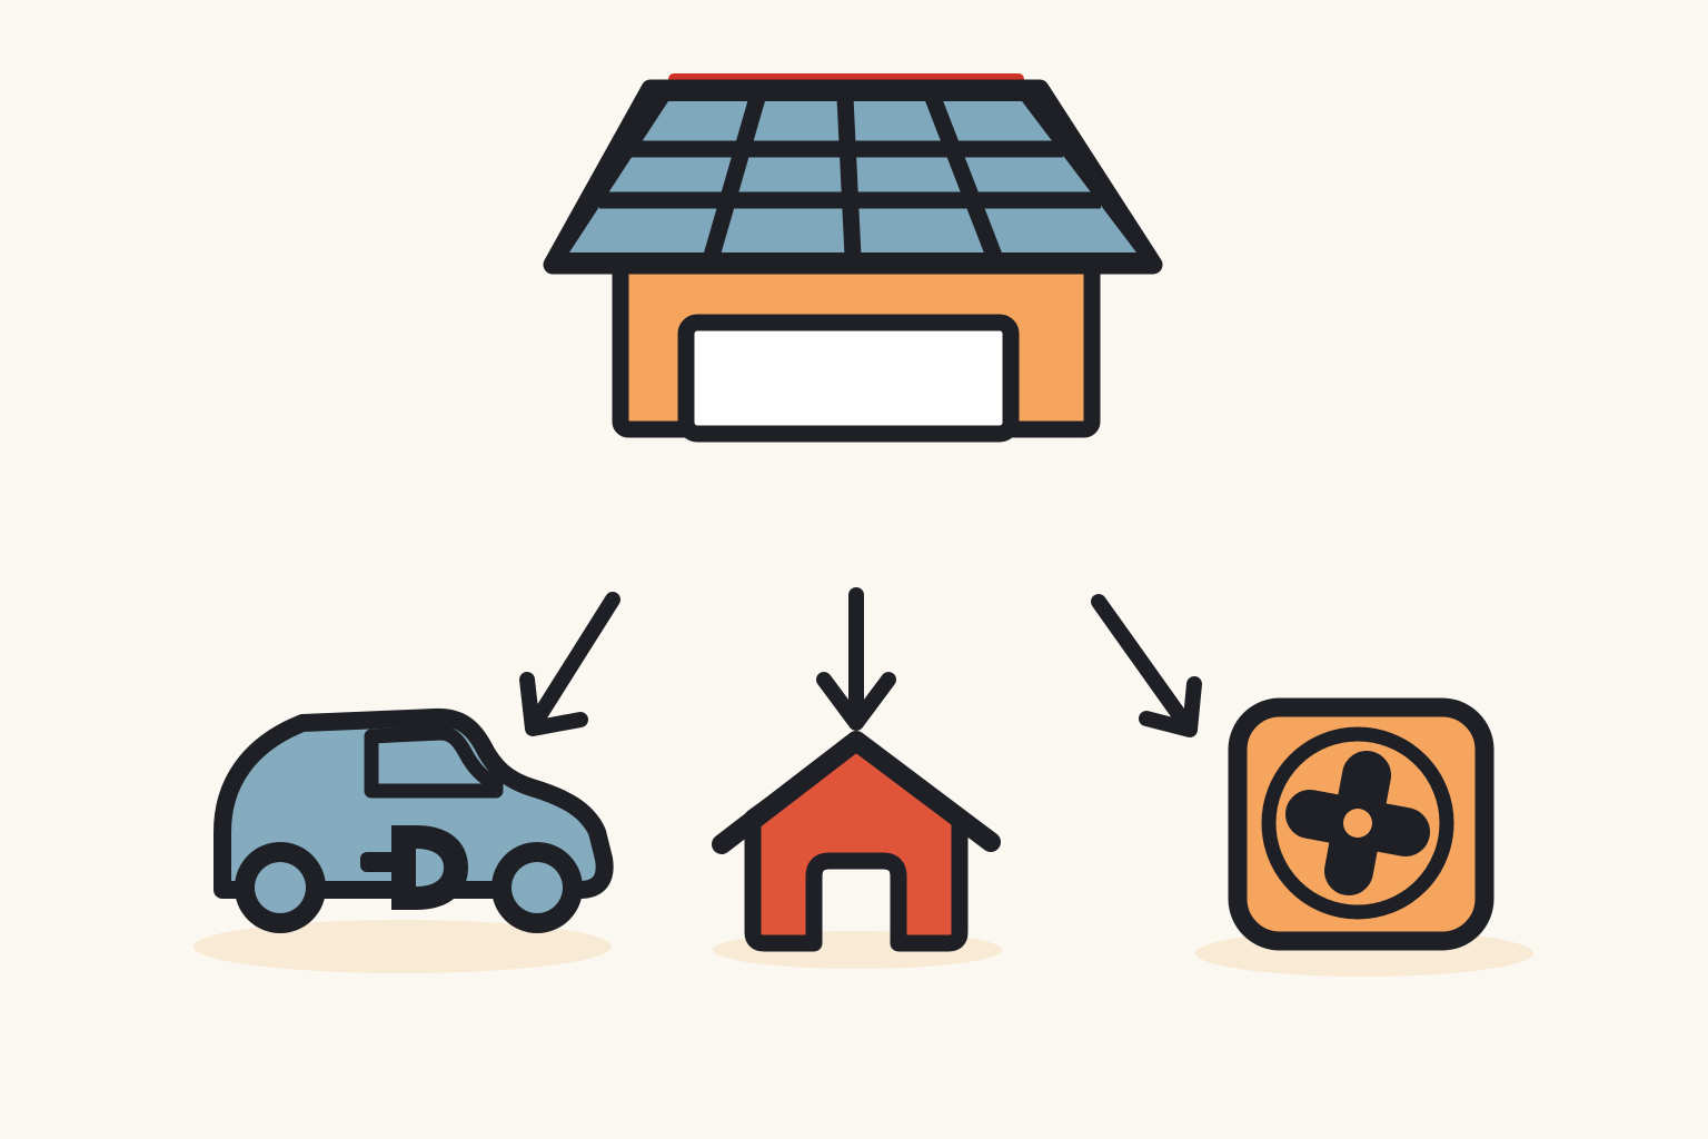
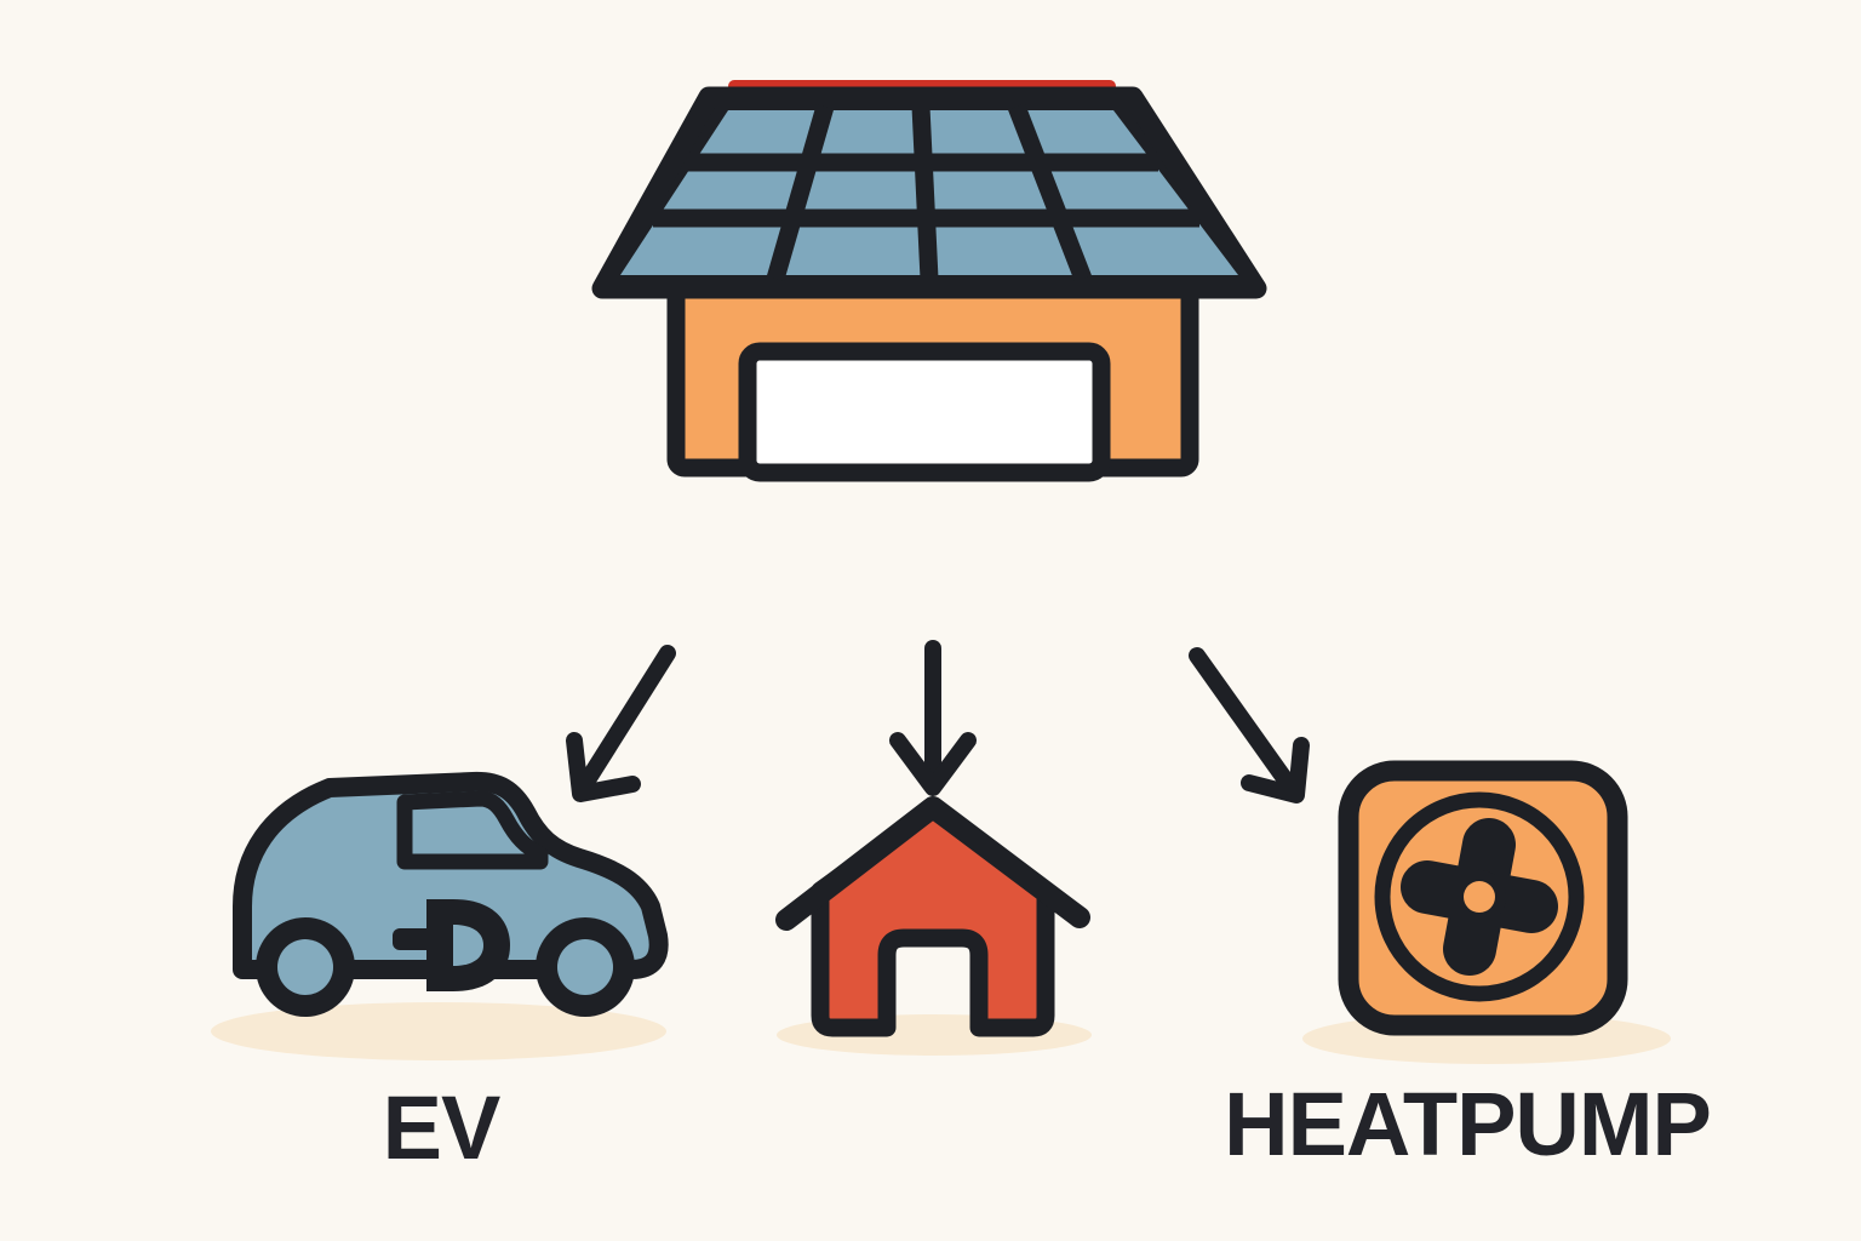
+ EV
+ HEATPUMP
